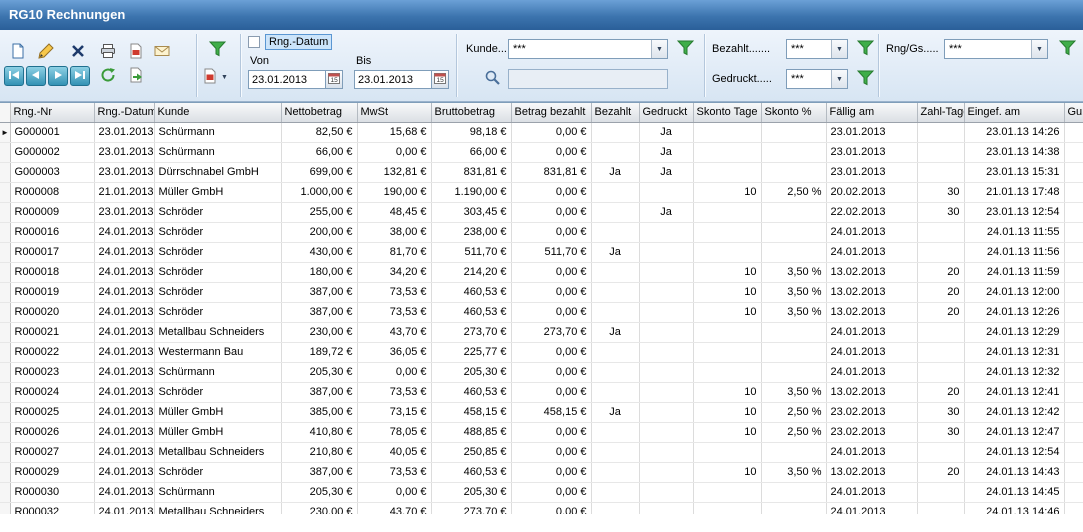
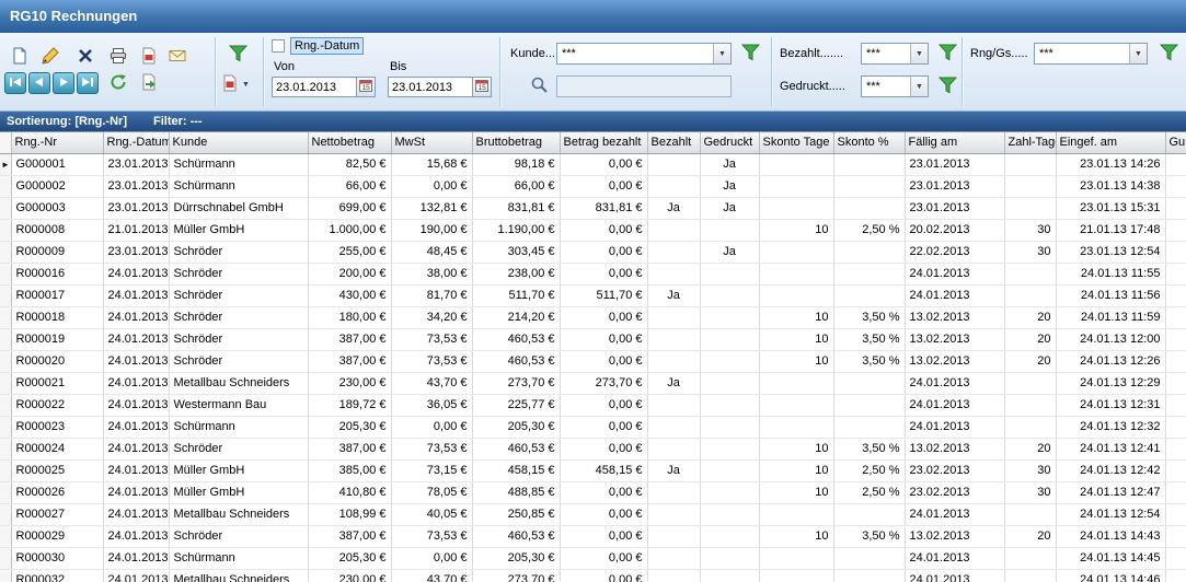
  RG10 Rechnungen
  Rng.-Datum
  Von
  Bis
  23.01.2013
  23.01.2013
  ***
  Bezahlt.......
  ***
  Gedruckt.....
  ***
  Rng/Gs.....
  ***
+ Sortierung: [Rng.-Nr]
+ Filter: ---
  	Rng.-Nr	Rng.-Datum	Kunde	Nettobetrag	MwSt	Bruttobetrag	Betrag bezahlt	Bezahlt	Gedruckt	Skonto Tage	Skonto %	Fällig am	Zahl-Tag	Eingef. am	Gu
  ►	G000001	23.01.2013	Schürmann	82,50 €	15,68 €	98,18 €	0,00 €		Ja			23.01.2013		23.01.13 14:26
  	G000002	23.01.2013	Schürmann	66,00 €	0,00 €	66,00 €	0,00 €		Ja			23.01.2013		23.01.13 14:38
  	G000003	23.01.2013	Dürrschnabel GmbH	699,00 €	132,81 €	831,81 €	831,81 €	Ja	Ja			23.01.2013		23.01.13 15:31
  	R000008	21.01.2013	Müller GmbH	1.000,00 €	190,00 €	1.190,00 €	0,00 €			10	2,50 %	20.02.2013	30	21.01.13 17:48
  	R000009	23.01.2013	Schröder	255,00 €	48,45 €	303,45 €	0,00 €		Ja			22.02.2013	30	23.01.13 12:54
  	R000016	24.01.2013	Schröder	200,00 €	38,00 €	238,00 €	0,00 €					24.01.2013		24.01.13 11:55
  	R000017	24.01.2013	Schröder	430,00 €	81,70 €	511,70 €	511,70 €	Ja				24.01.2013		24.01.13 11:56
  	R000018	24.01.2013	Schröder	180,00 €	34,20 €	214,20 €	0,00 €			10	3,50 %	13.02.2013	20	24.01.13 11:59
  	R000019	24.01.2013	Schröder	387,00 €	73,53 €	460,53 €	0,00 €			10	3,50 %	13.02.2013	20	24.01.13 12:00
  	R000020	24.01.2013	Schröder	387,00 €	73,53 €	460,53 €	0,00 €			10	3,50 %	13.02.2013	20	24.01.13 12:26
  	R000021	24.01.2013	Metallbau Schneiders	230,00 €	43,70 €	273,70 €	273,70 €	Ja				24.01.2013		24.01.13 12:29
  	R000022	24.01.2013	Westermann Bau	189,72 €	36,05 €	225,77 €	0,00 €					24.01.2013		24.01.13 12:31
  	R000023	24.01.2013	Schürmann	205,30 €	0,00 €	205,30 €	0,00 €					24.01.2013		24.01.13 12:32
  	R000024	24.01.2013	Schröder	387,00 €	73,53 €	460,53 €	0,00 €			10	3,50 %	13.02.2013	20	24.01.13 12:41
  	R000025	24.01.2013	Müller GmbH	385,00 €	73,15 €	458,15 €	458,15 €	Ja		10	2,50 %	23.02.2013	30	24.01.13 12:42
  	R000026	24.01.2013	Müller GmbH	410,80 €	78,05 €	488,85 €	0,00 €			10	2,50 %	23.02.2013	30	24.01.13 12:47
- 	R000027	24.01.2013	Metallbau Schneiders	210,80 €	40,05 €	250,85 €	0,00 €					24.01.2013		24.01.13 12:54
+ 	R000027	24.01.2013	Metallbau Schneiders	108,99 €	40,05 €	250,85 €	0,00 €					24.01.2013		24.01.13 12:54
  	R000029	24.01.2013	Schröder	387,00 €	73,53 €	460,53 €	0,00 €			10	3,50 %	13.02.2013	20	24.01.13 14:43
  	R000030	24.01.2013	Schürmann	205,30 €	0,00 €	205,30 €	0,00 €					24.01.2013		24.01.13 14:45
  	R000032	24.01.2013	Metallbau Schneiders	230,00 €	43,70 €	273,70 €	0,00 €					24.01.2013		24.01.13 14:46
